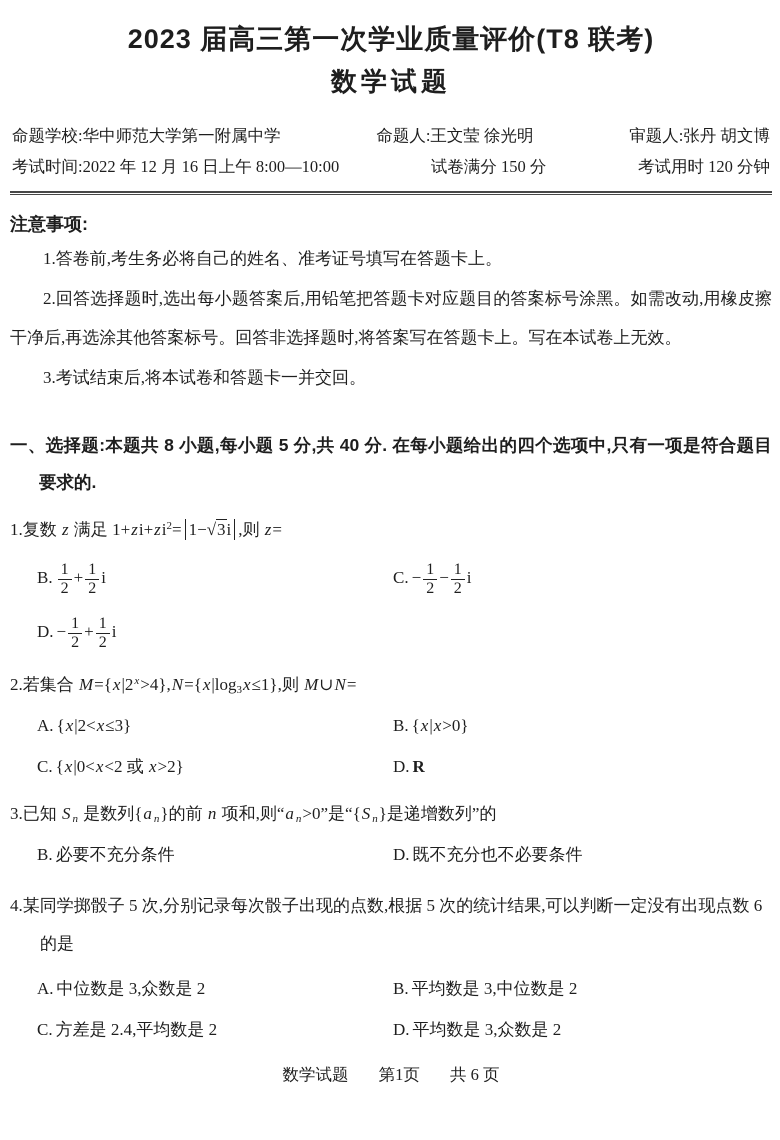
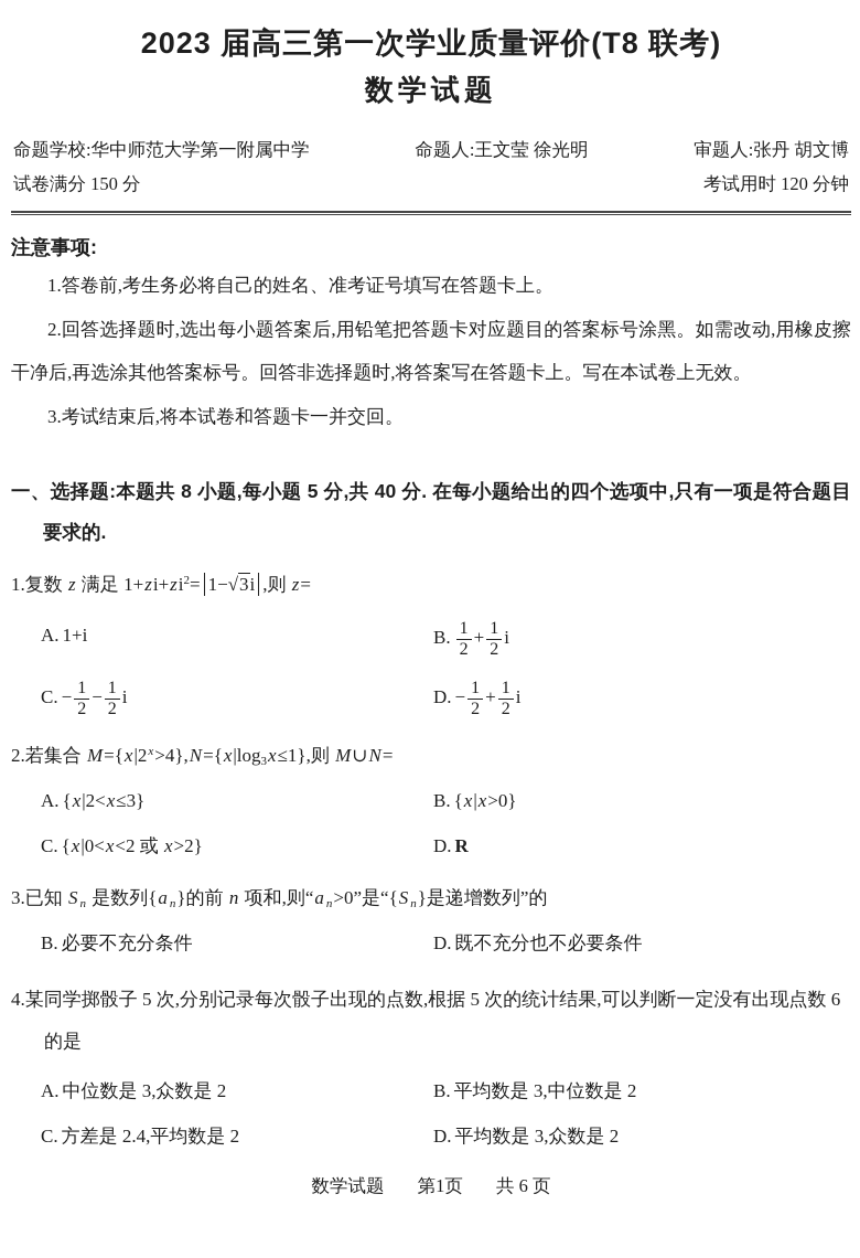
  2023 届高三第一次学业质量评价(T8 联考)
  数学试题
  命题学校:华中师范大学第一附属中学
  命题人:王文莹 徐光明
  审题人:张丹 胡文博
- 考试时间:2022 年 12 月 16 日上午 8:00—10:00
  试卷满分 150 分
  考试用时 120 分钟
  注意事项:
  1.答卷前,考生务必将自己的姓名、准考证号填写在答题卡上。
  2.回答选择题时,选出每小题答案后,用铅笔把答题卡对应题目的答案标号涂黑。如需改动,用橡皮擦干净后,再选涂其他答案标号。回答非选择题时,将答案写在答题卡上。写在本试卷上无效。
  3.考试结束后,将本试卷和答题卡一并交回。
  一、选择题:本题共 8 小题,每小题 5 分,共 40 分. 在每小题给出的四个选项中,只有一项是符合题目要求的.
  1.复数 z 满足 1+zi+zi2= 1−√3i ,则 z=
+ A. 1+i
  B.
  1
  2
  +
  1
  2
  i
  C. −
  1
  2
  −
  1
  2
  i
  D. −
  1
  2
  +
  1
  2
  i
  2.若集合 M={x|2x>4},N={x|log3x≤1},则 M∪N=
  A. {x|2<x≤3}
  B. {x|x>0}
  C. {x|0<x<2 或 x>2}
  D. R
  3.已知 S n 是数列{a n}的前 n 项和,则“a n>0”是“{S n}是递增数列”的
  B. 必要不充分条件
  D. 既不充分也不必要条件
  4.某同学掷骰子 5 次,分别记录每次骰子出现的点数,根据 5 次的统计结果,可以判断一定没有出现点数 6 的是
  A. 中位数是 3,众数是 2
  B. 平均数是 3,中位数是 2
  C. 方差是 2.4,平均数是 2
  D. 平均数是 3,众数是 2
  数学试题 第1页 共 6 页
